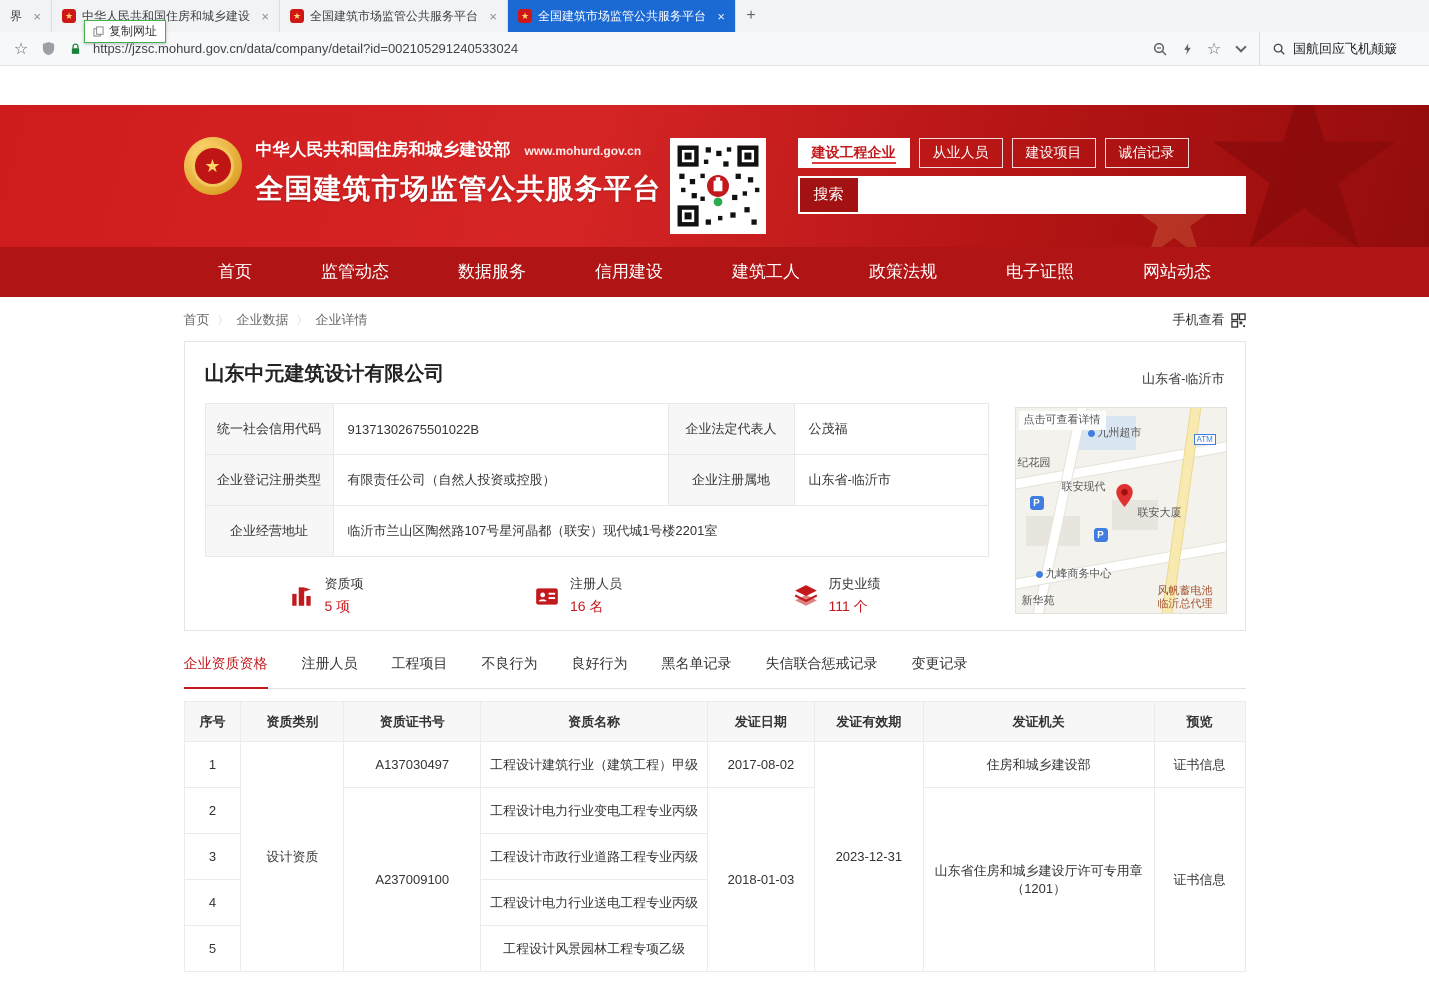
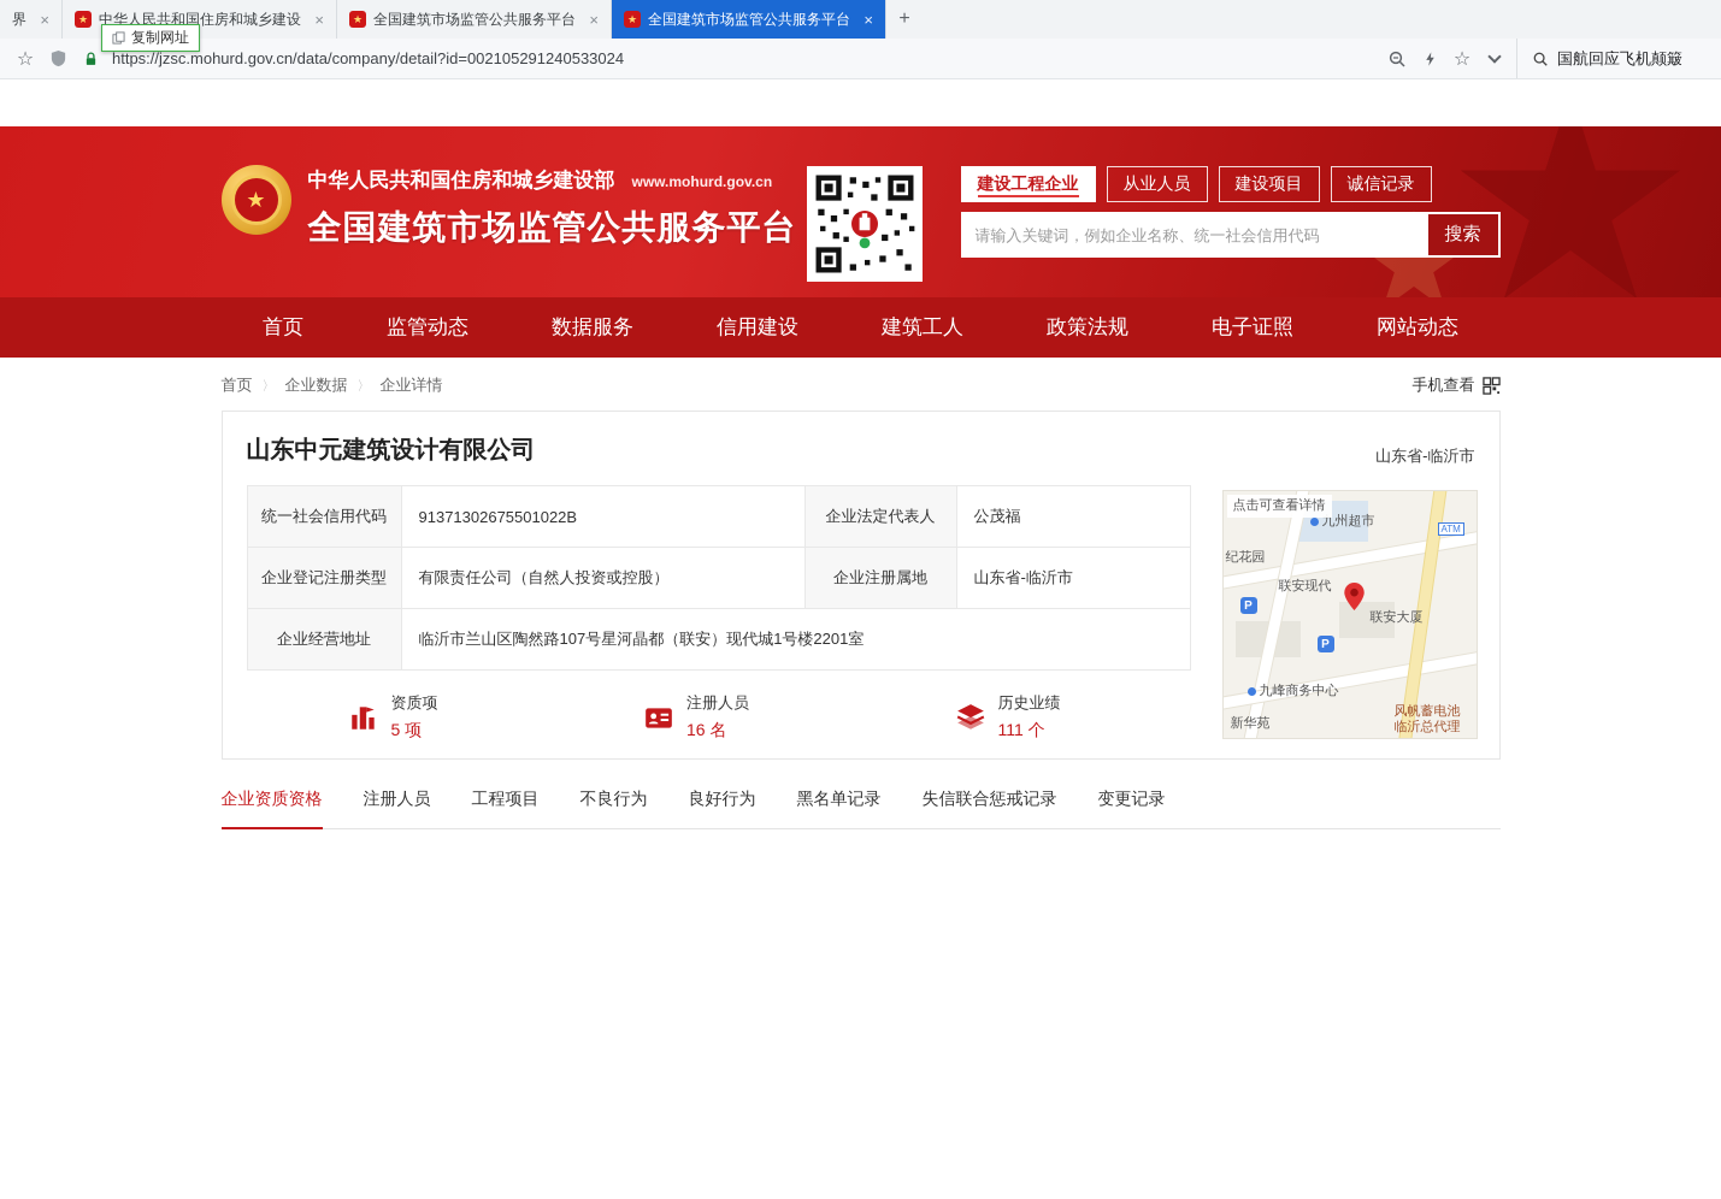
  界
  ×
  ★
  中华人民共和国住房和城乡建设
  ×
  ★
  全国建筑市场监管公共服务平台
  ×
  ★
  全国建筑市场监管公共服务平台
  ×
  +
  复制网址
  ☆
  https://jzsc.mohurd.gov.cn/data/company/detail?id=002105291240533024
  ☆
  国航回应飞机颠簸
  ★
  中华人民共和国住房和城乡建设部
  www.mohurd.gov.cn
  全国建筑市场监管公共服务平台
  建设工程企业
  从业人员
  建设项目
  诚信记录
+ 请输入关键词，例如企业名称、统一社会信用代码
  搜索
  首页
  监管动态
  数据服务
  信用建设
  建筑工人
  政策法规
  电子证照
  网站动态
  首页
  企业数据
  企业详情
  手机查看
  山东中元建筑设计有限公司
  山东省-临沂市
  统一社会信用代码	91371302675501022B	企业法定代表人	公茂福
  企业登记注册类型	有限责任公司（自然人投资或控股）	企业注册属地	山东省-临沂市
  企业经营地址	临沂市兰山区陶然路107号星河晶都（联安）现代城1号楼2201室
  资质项
  5 项
  注册人员
  16 名
  历史业绩
  111 个
  点击可查看详情
  九州超市
  ATM
  纪花园
  联安现代
  联安大厦
  P
  P
  九峰商务中心
  新华苑
  风帆蓄电池
  临沂总代理
  企业资质资格
  注册人员
  工程项目
  不良行为
  良好行为
  黑名单记录
  失信联合惩戒记录
  变更记录
- 序号	资质类别	资质证书号	资质名称	发证日期	发证有效期	发证机关	预览
- 1	设计资质	A137030497	工程设计建筑行业（建筑工程）甲级	2017-08-02	2023-12-31	住房和城乡建设部	证书信息
- 2	A237009100	工程设计电力行业变电工程专业丙级	2018-01-03	山东省住房和城乡建设厅许可专用章（1201）	证书信息
- 3	工程设计市政行业道路工程专业丙级
- 4	工程设计电力行业送电工程专业丙级
- 5	工程设计风景园林工程专项乙级
